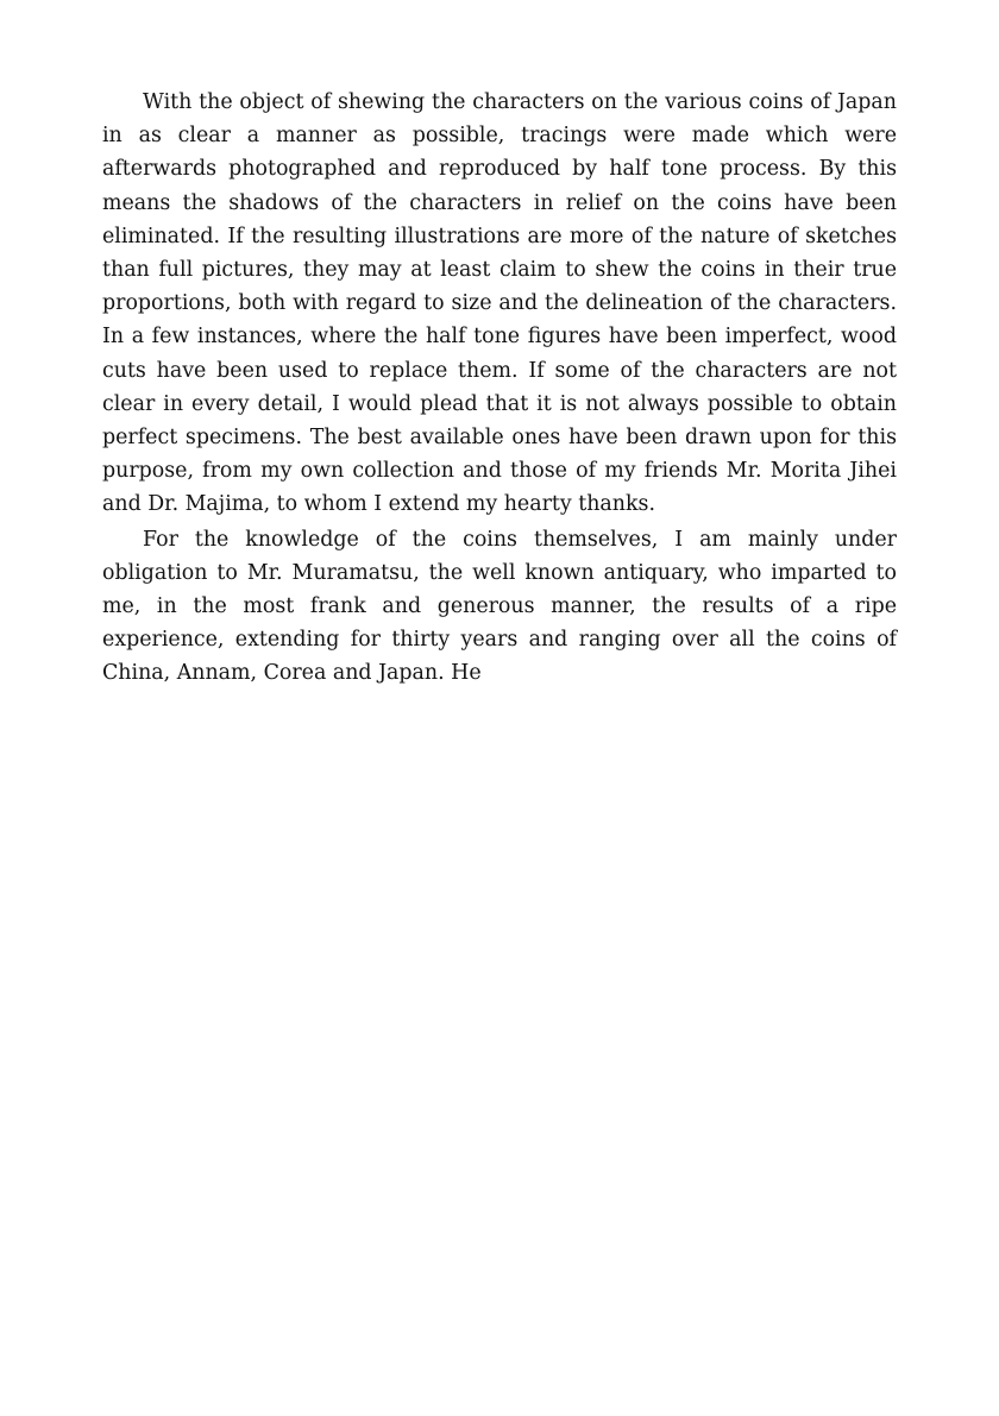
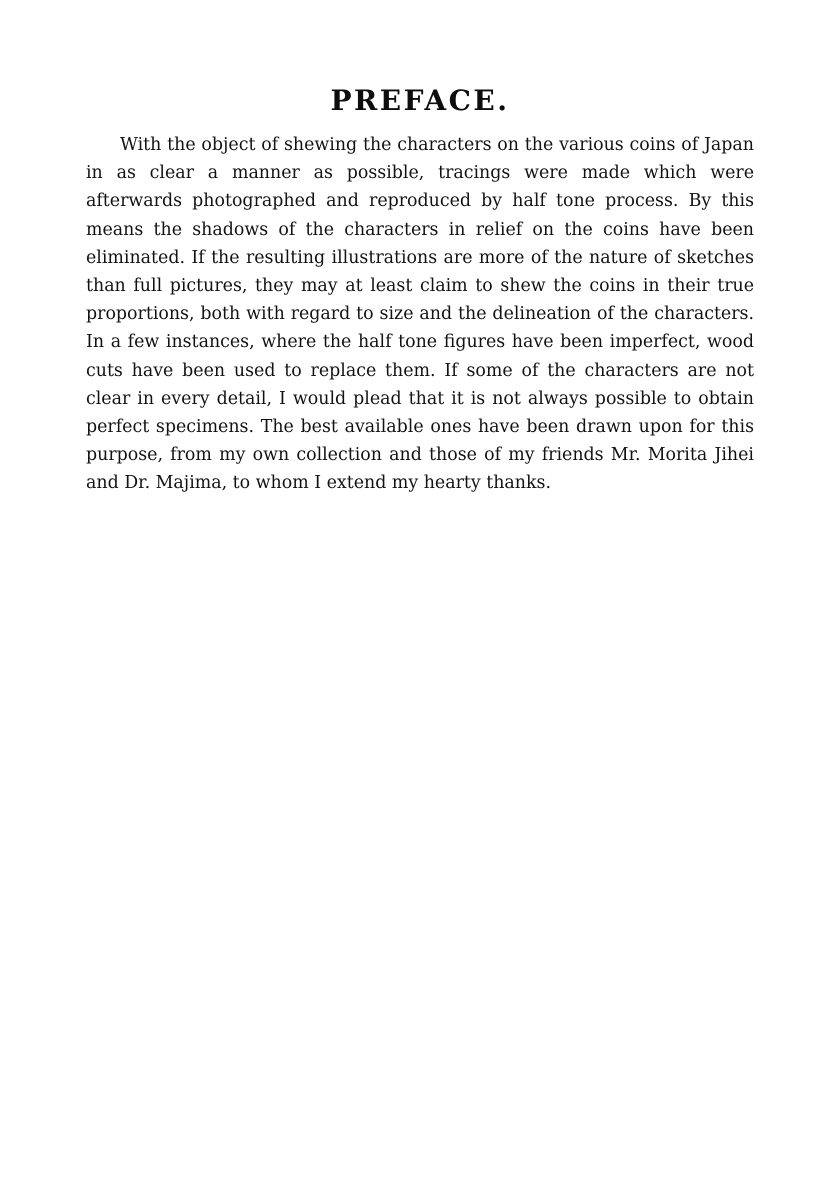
+ PREFACE.
  With the object of shewing the characters on the various coins of Japan in as clear a manner as possible, tracings were made which were afterwards photographed and reproduced by half tone process. By this means the shadows of the characters in relief on the coins have been eliminated. If the resulting illustrations are more of the nature of sketches than full pictures, they may at least claim to shew the coins in their true proportions, both with regard to size and the delineation of the characters. In a few instances, where the half tone figures have been imperfect, wood cuts have been used to replace them. If some of the characters are not clear in every detail, I would plead that it is not always possible to obtain perfect specimens. The best available ones have been drawn upon for this purpose, from my own collection and those of my friends Mr. Morita Jihei and Dr. Majima, to whom I extend my hearty thanks.
- For the knowledge of the coins themselves, I am mainly under obligation to Mr. Muramatsu, the well known antiquary, who imparted to me, in the most frank and generous manner, the results of a ripe experience, extending for thirty years and ranging over all the coins of China, Annam, Corea and Japan. He
